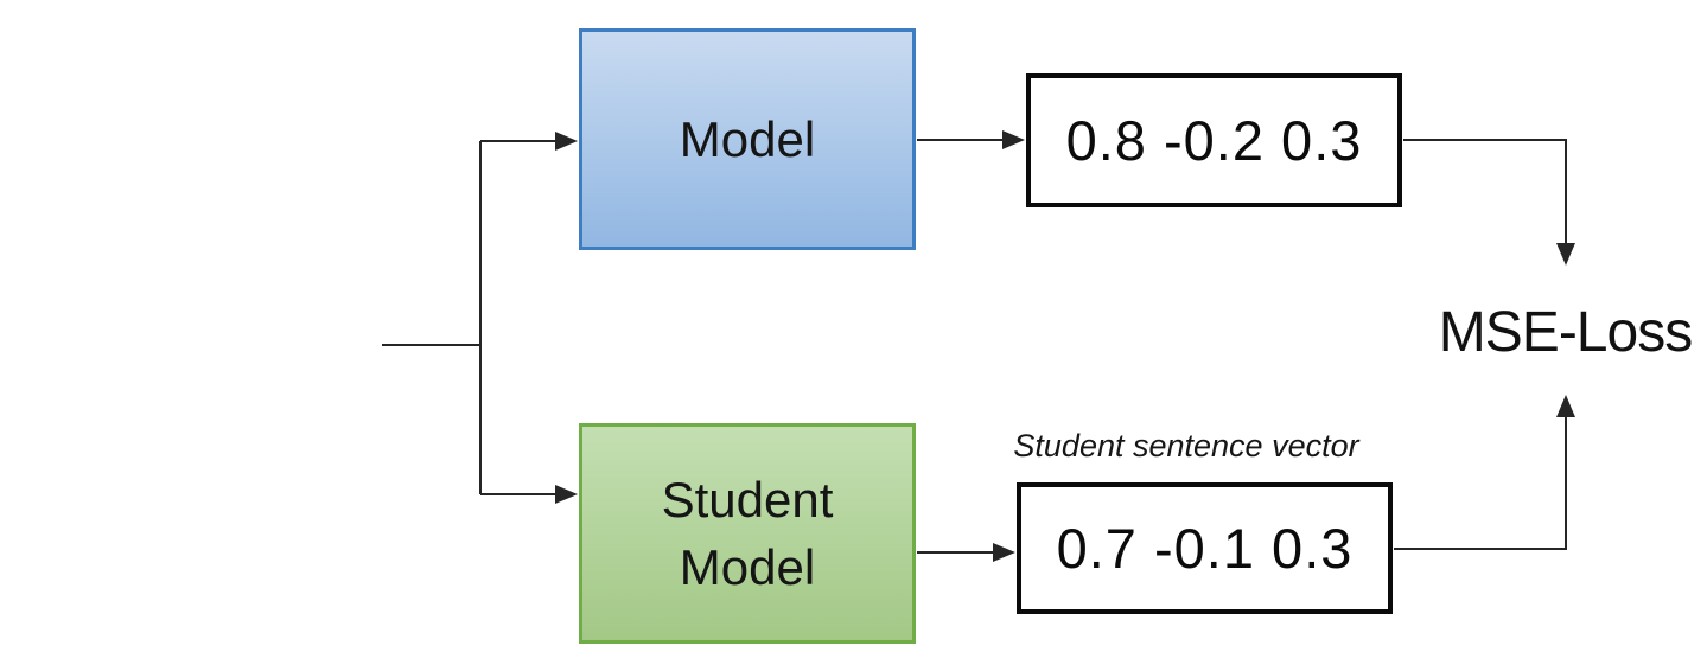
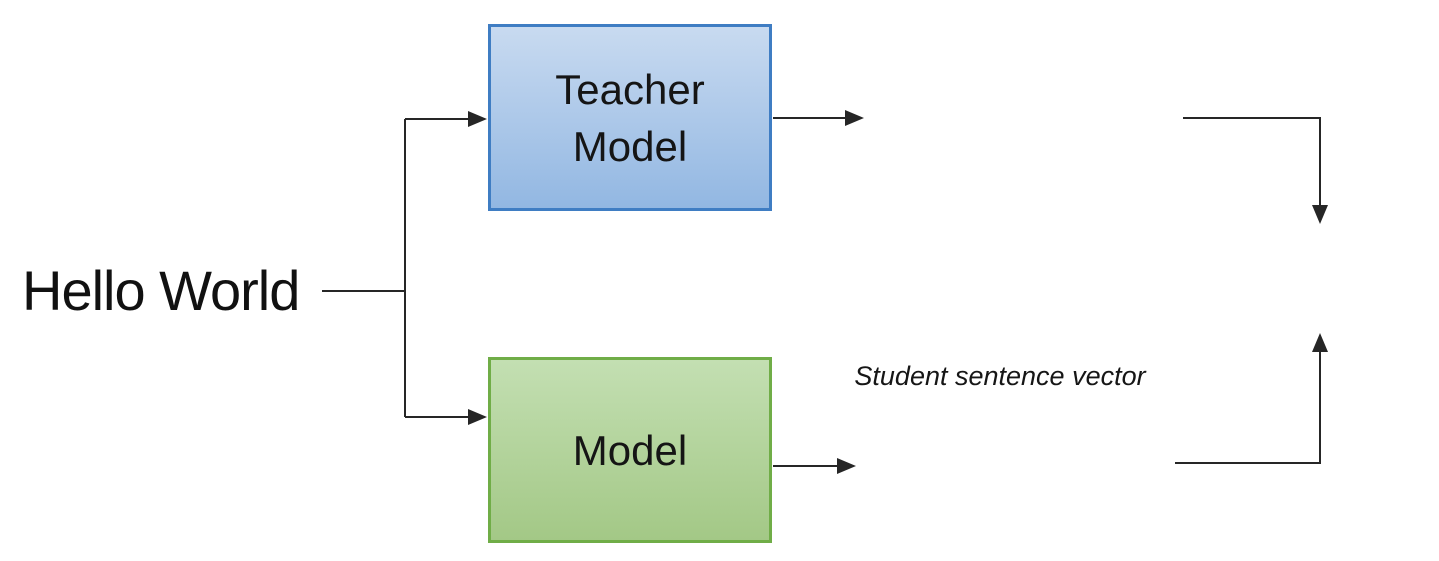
+ Hello World
+ Teacher
  Model
- Student
  Model
- 0.8 -0.2 0.3
  Student sentence vector
- 0.7 -0.1 0.3
- MSE-Loss
